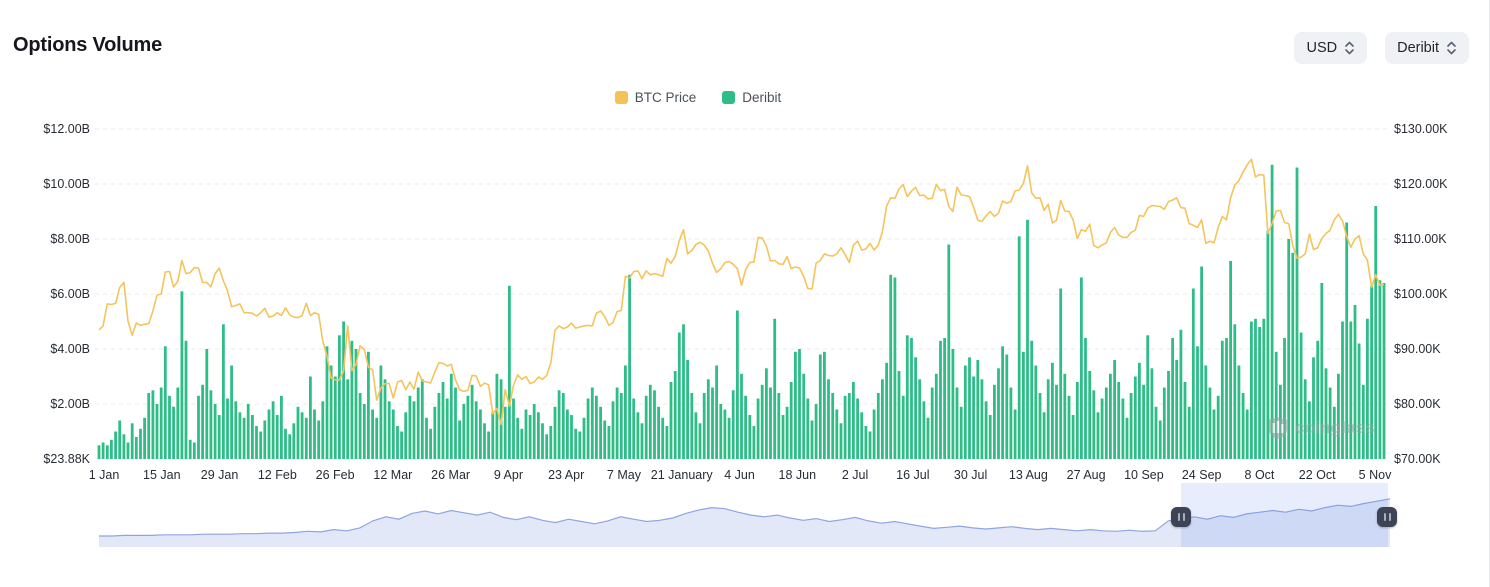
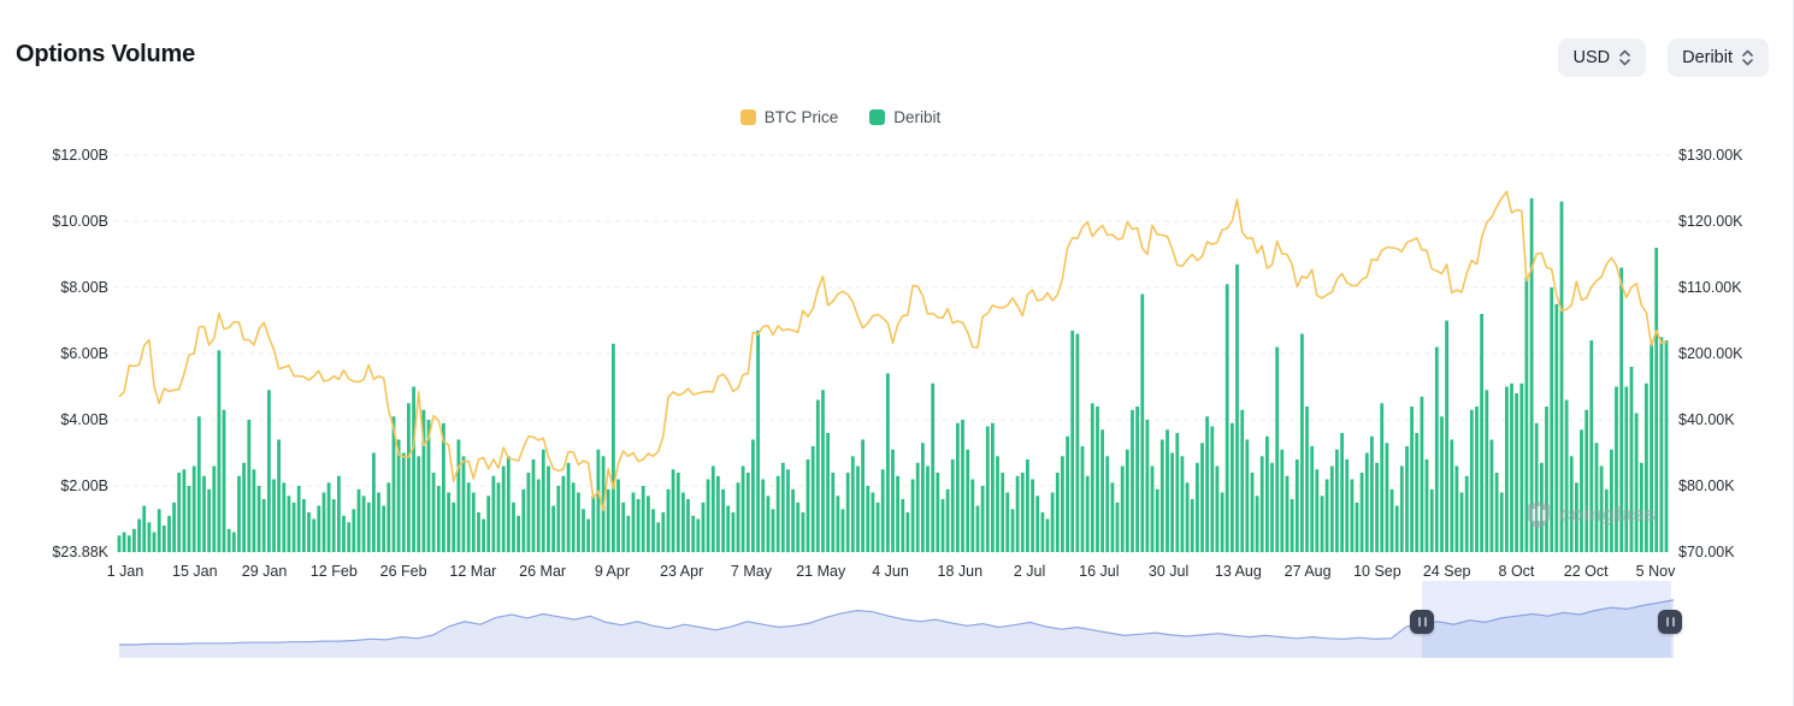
  Options Volume
  USD
  Deribit
  BTC Price
  Deribit
  $12.00B
  $10.00B
  $8.00B
  $6.00B
  $4.00B
  $2.00B
  $23.88K
  $130.00K
  $120.00K
  $110.00K
- $100.00K
+ $200.00K
- $90.00K
+ $40.00K
  $80.00K
  $70.00K
  1 Jan
  15 Jan
  29 Jan
  12 Feb
  26 Feb
  12 Mar
  26 Mar
  9 Apr
  23 Apr
  7 May
- 21 January
+ 21 May
  4 Jun
  18 Jun
  2 Jul
  16 Jul
  30 Jul
  13 Aug
  27 Aug
  10 Sep
  24 Sep
  8 Oct
  22 Oct
  5 Nov
  coinglass
